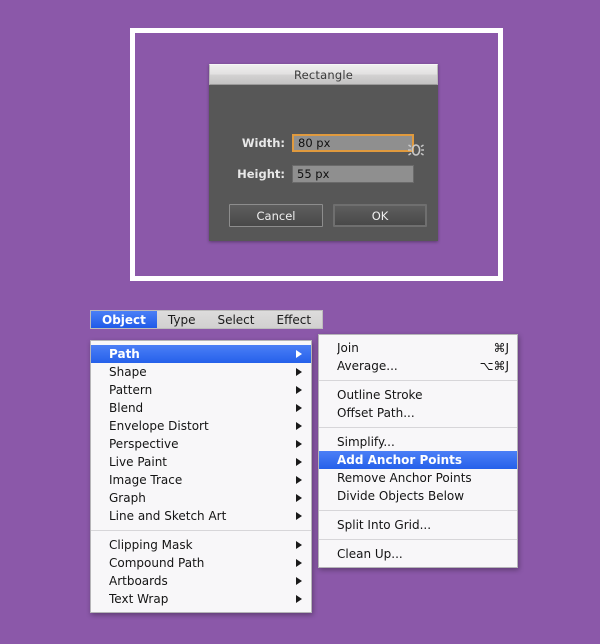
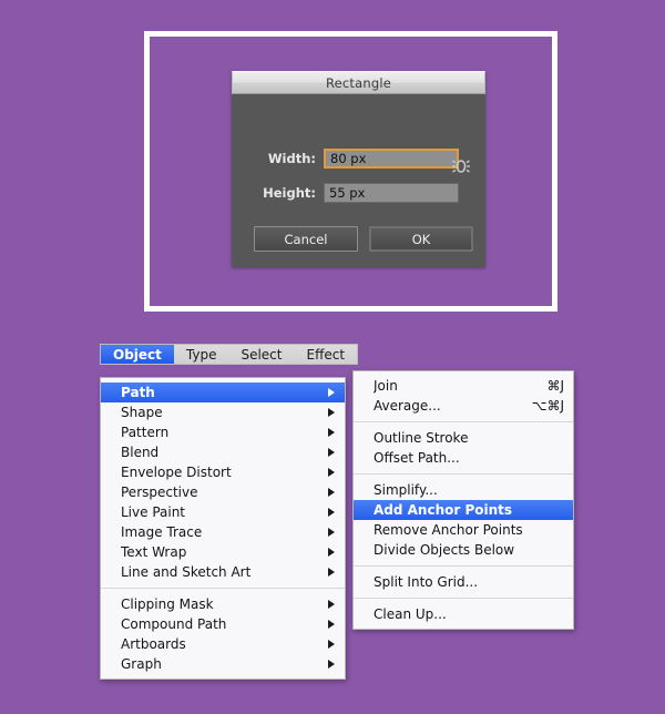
  Rectangle
  Width:
  80 px
  Height:
  55 px
  Cancel
  OK
  Object
  Type
  Select
  Effect
  Path
  Shape
  Pattern
  Blend
  Envelope Distort
  Perspective
  Live Paint
  Image Trace
- Graph
+ Text Wrap
  Line and Sketch Art
  Clipping Mask
  Compound Path
  Artboards
- Text Wrap
+ Graph
  Join
  ⌘J
  Average...
  ⌥⌘J
  Outline Stroke
  Offset Path...
  Simplify...
  Add Anchor Points
  Remove Anchor Points
  Divide Objects Below
  Split Into Grid...
  Clean Up...
